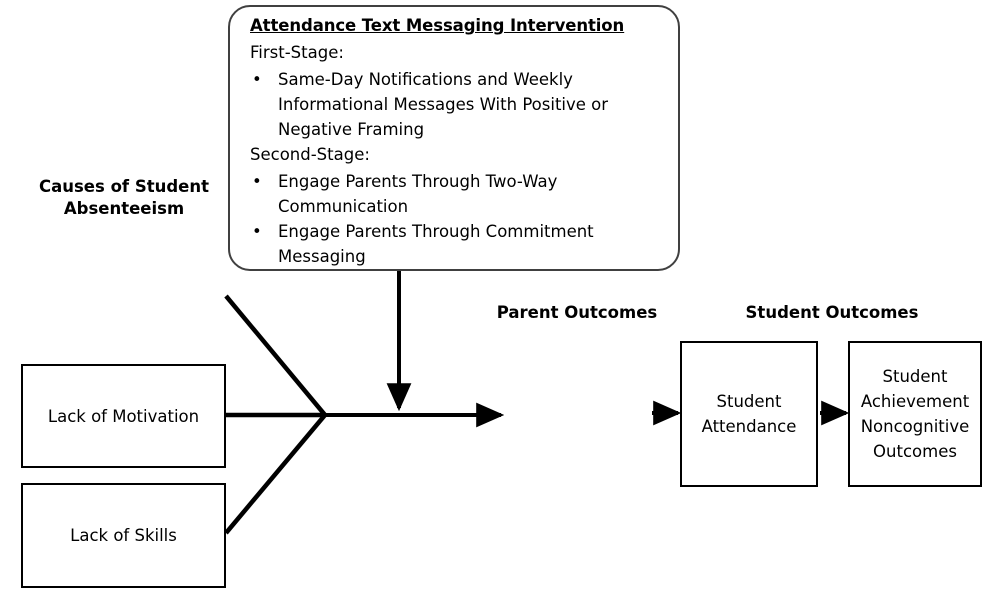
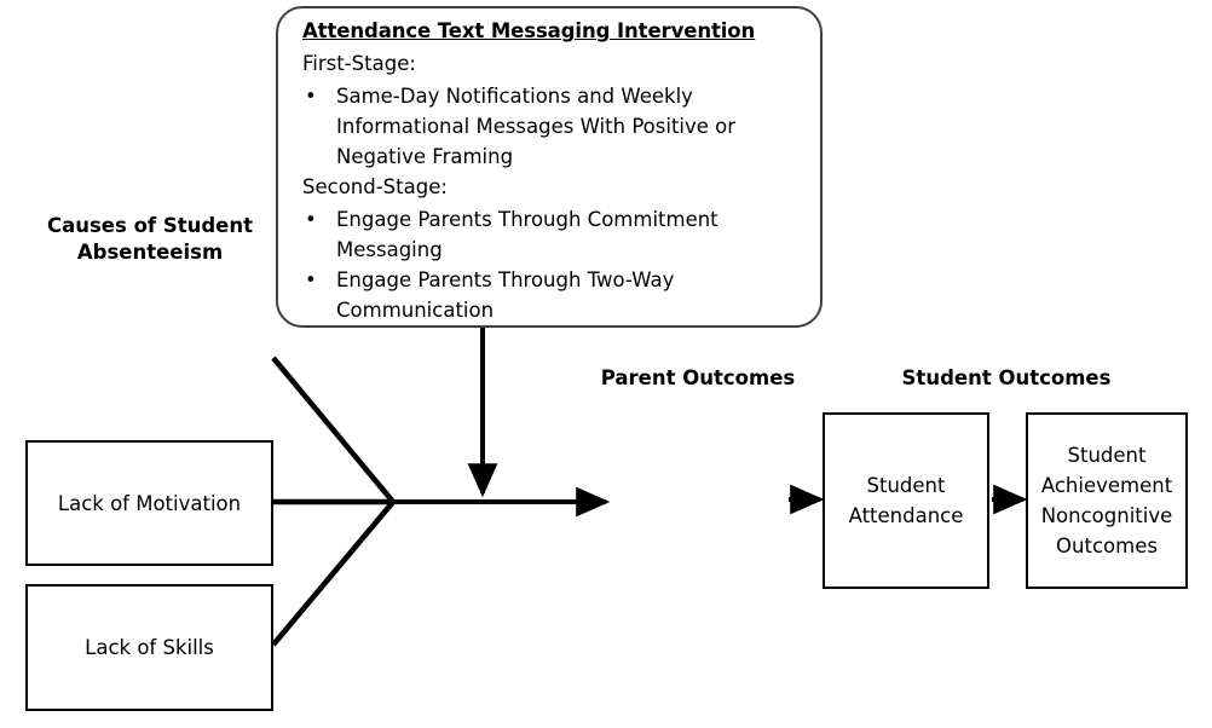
  Attendance Text Messaging Intervention
  First-Stage:
  •
  Same-Day Notifications and Weekly Informational Messages With Positive or Negative Framing
  Second-Stage:
  •
- Engage Parents Through Two-Way Communication
+ Engage Parents Through Commitment Messaging
  •
- Engage Parents Through Commitment Messaging
+ Engage Parents Through Two-Way Communication
  Causes of Student
  Absenteeism
  Lack of Motivation
  Lack of Skills
  Parent Outcomes
  Student Outcomes
  Student Attendance
  Student Achievement Noncognitive Outcomes
